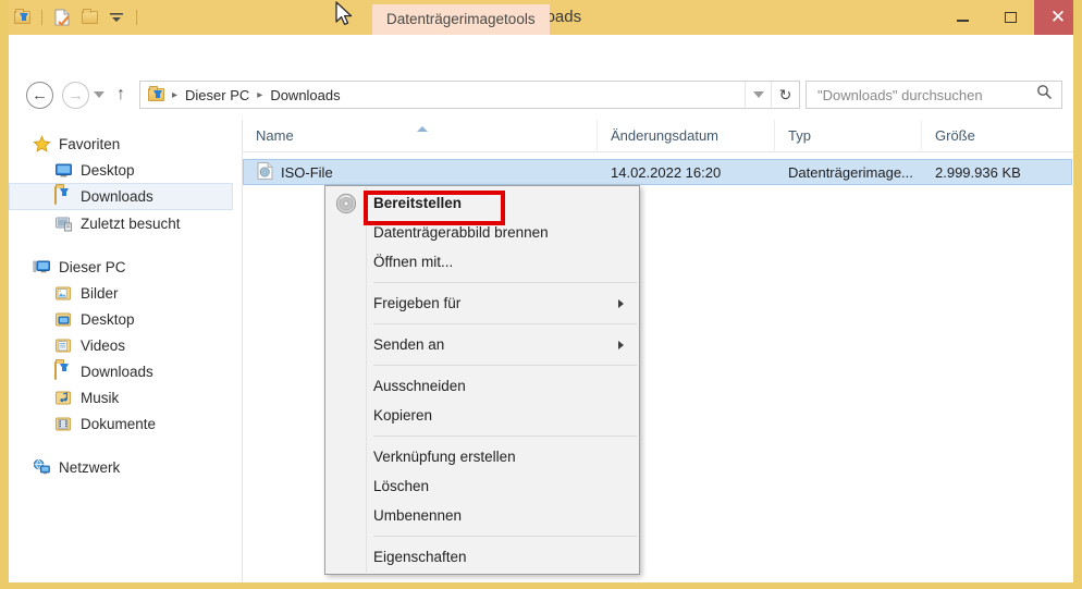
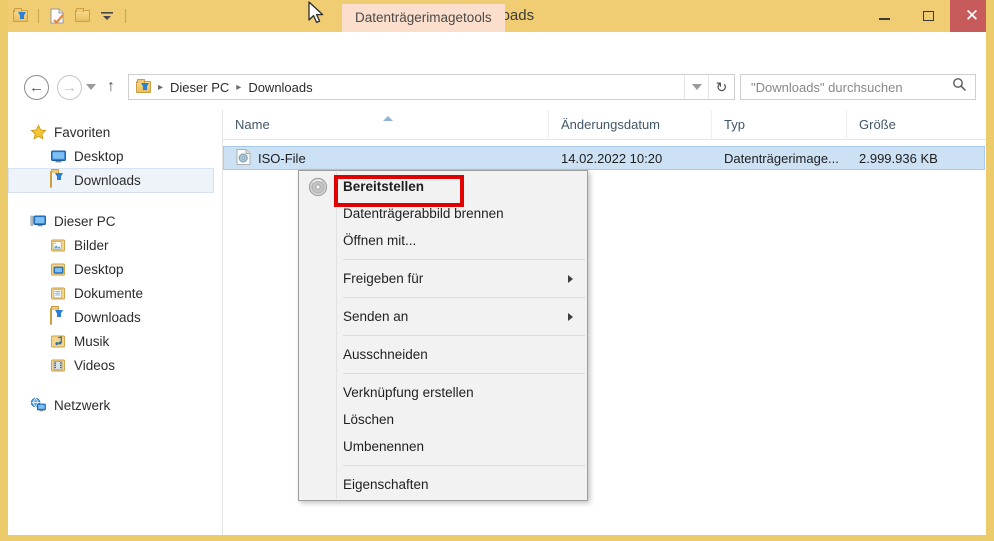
  ✕
  Datenträgerimagetools
  ←
  →
  ↑
  ▸
  Dieser PC
  ▸
  Downloads
  ↻
  "Downloads" durchsuchen
  Favoriten
  Desktop
  Downloads
- Zuletzt besucht
  Dieser PC
  Bilder
  Desktop
- Videos
+ Dokumente
  Downloads
  Musik
- Dokumente
+ Videos
  Netzwerk
  Name
  Änderungsdatum
  Typ
  Größe
  ISO-File
- 14.02.2022 16:20
+ 14.02.2022 10:20
  Datenträgerimage...
  2.999.936 KB
  Bereitstellen
  Datenträgerabbild brennen
  Öffnen mit...
  Freigeben für
  Senden an
  Ausschneiden
- Kopieren
  Verknüpfung erstellen
  Löschen
  Umbenennen
  Eigenschaften
